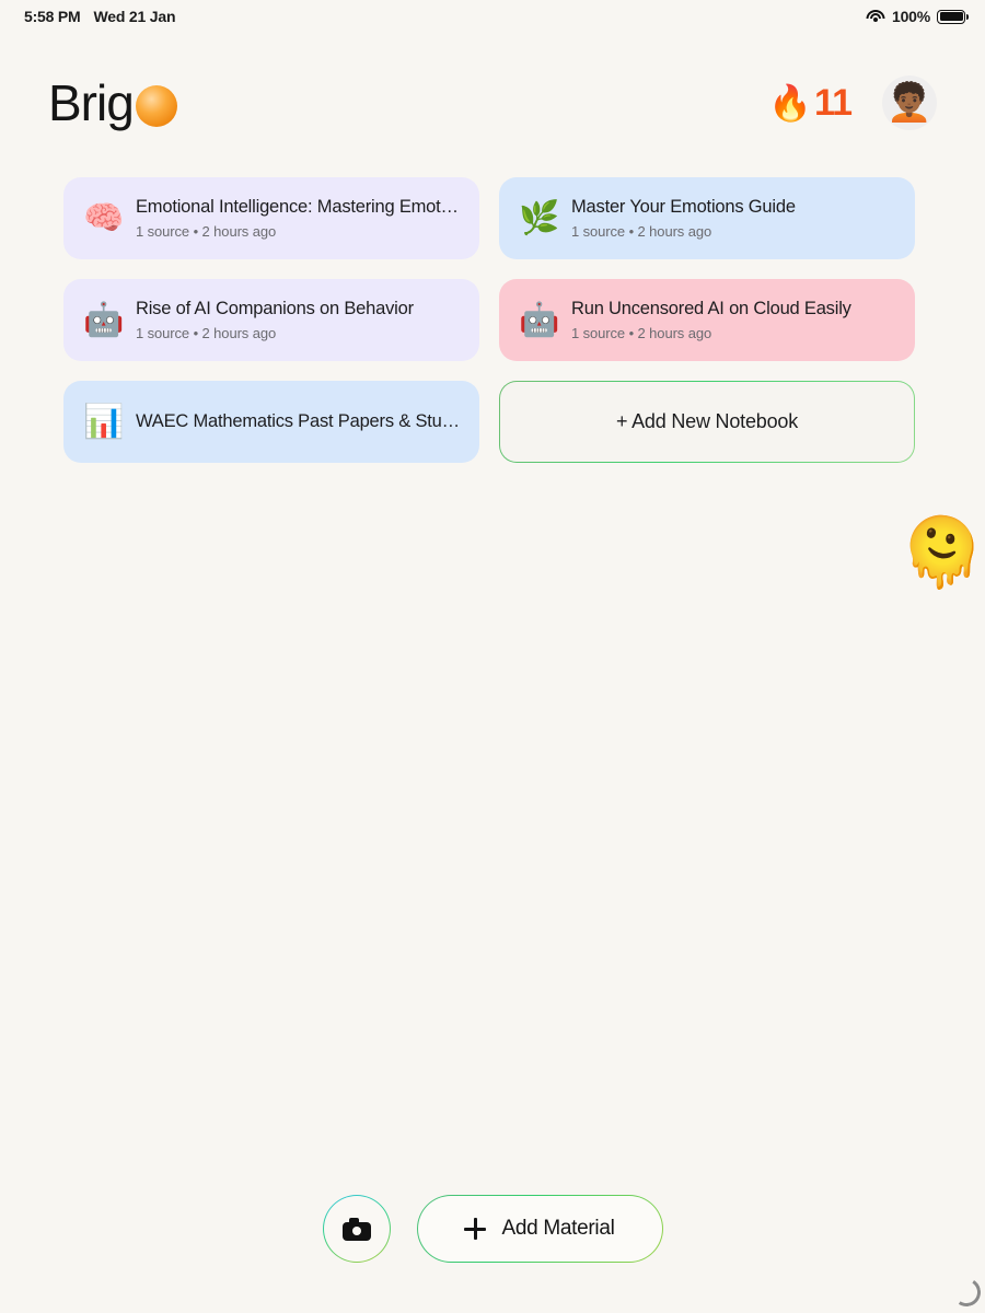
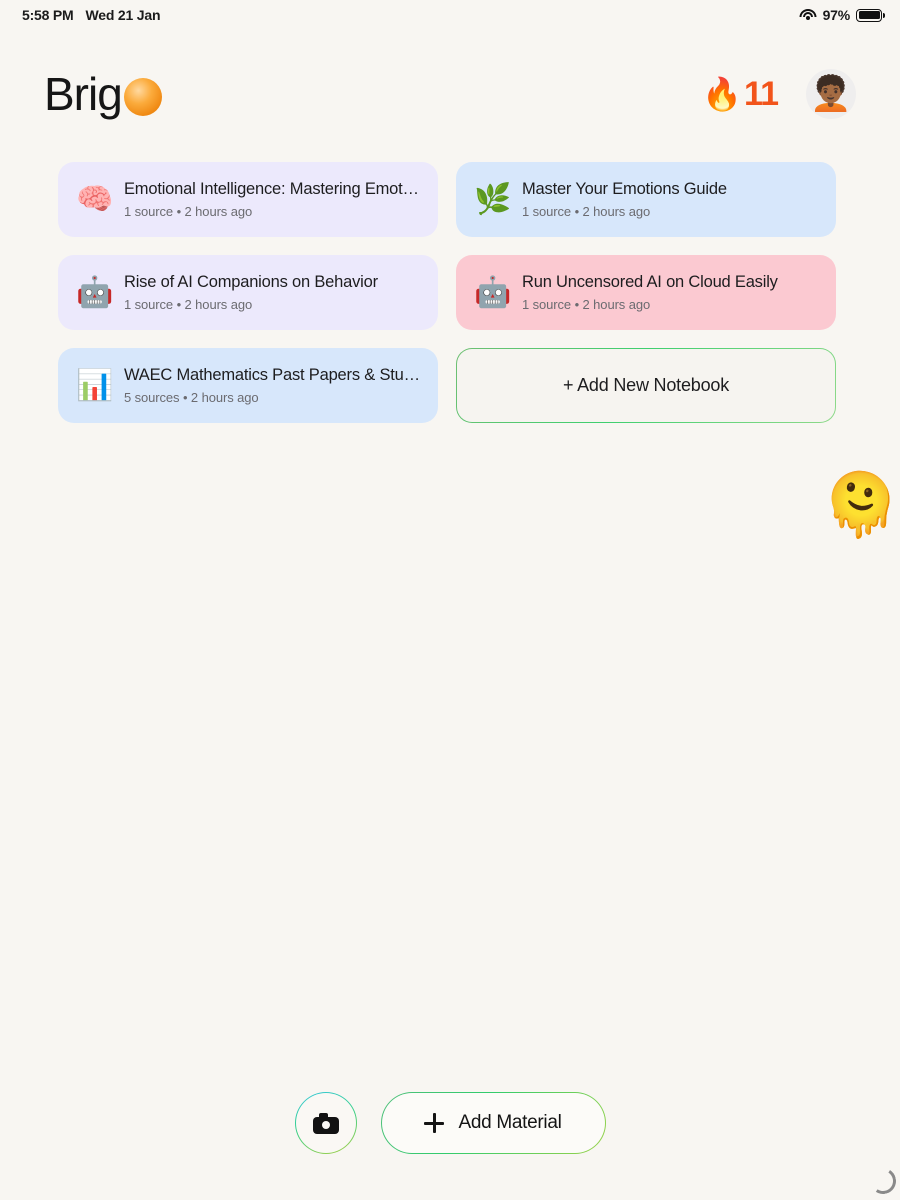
  5:58 PM
  Wed 21 Jan
- 100%
+ 97%
  Brig
  🔥
  11
  🧑🏾‍🦱
  🧠
  Emotional Intelligence: Mastering Emot…
  1 source • 2 hours ago
  🌿
  Master Your Emotions Guide
  1 source • 2 hours ago
  🤖
  Rise of AI Companions on Behavior
  1 source • 2 hours ago
  🤖
  Run Uncensored AI on Cloud Easily
  1 source • 2 hours ago
  📊
  WAEC Mathematics Past Papers & Stu…
+ 5 sources • 2 hours ago
  + Add New Notebook
  🫠
  Add Material
